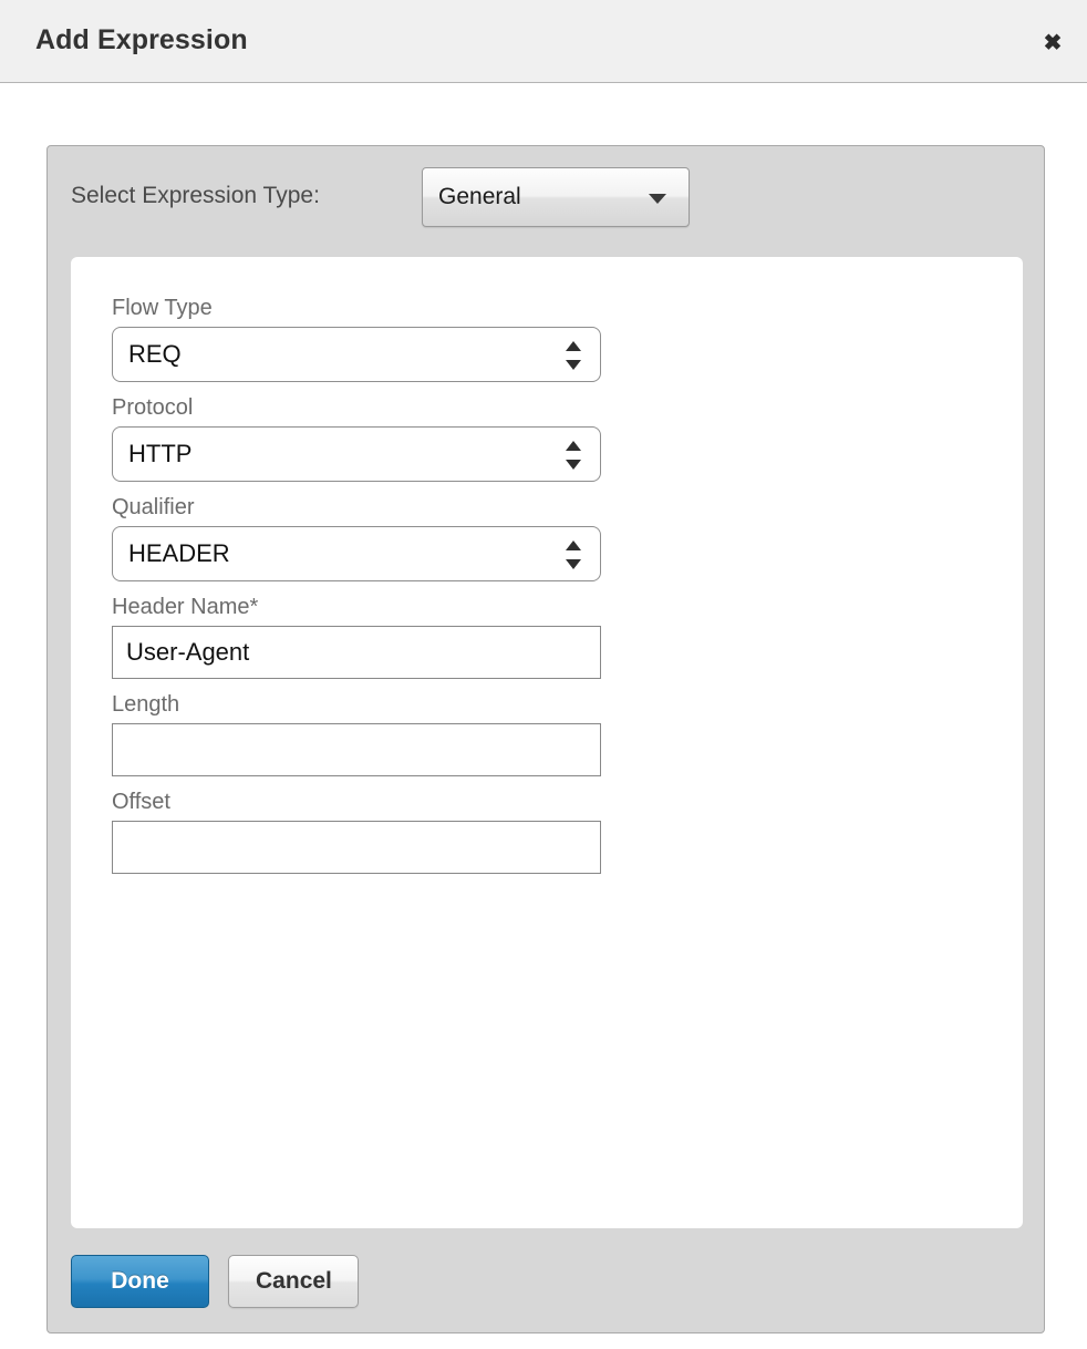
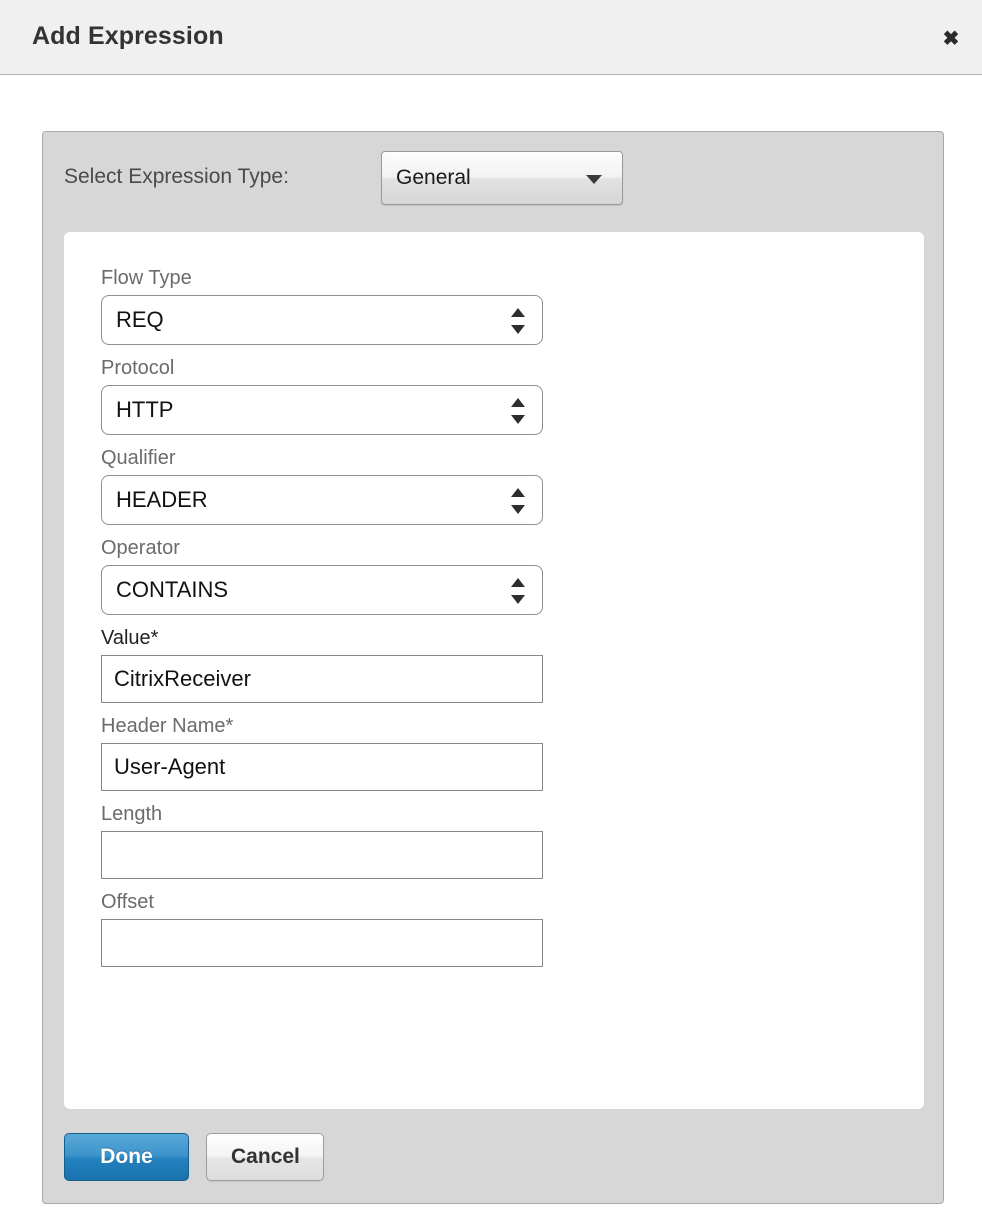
  Add Expression
  ✖
  Select Expression Type:
  General
  Flow Type
  REQ
  Protocol
  HTTP
  Qualifier
  HEADER
+ Operator
+ CONTAINS
+ Value*
+ CitrixReceiver
  Header Name*
  User-Agent
  Length
  Offset
  Done Cancel
